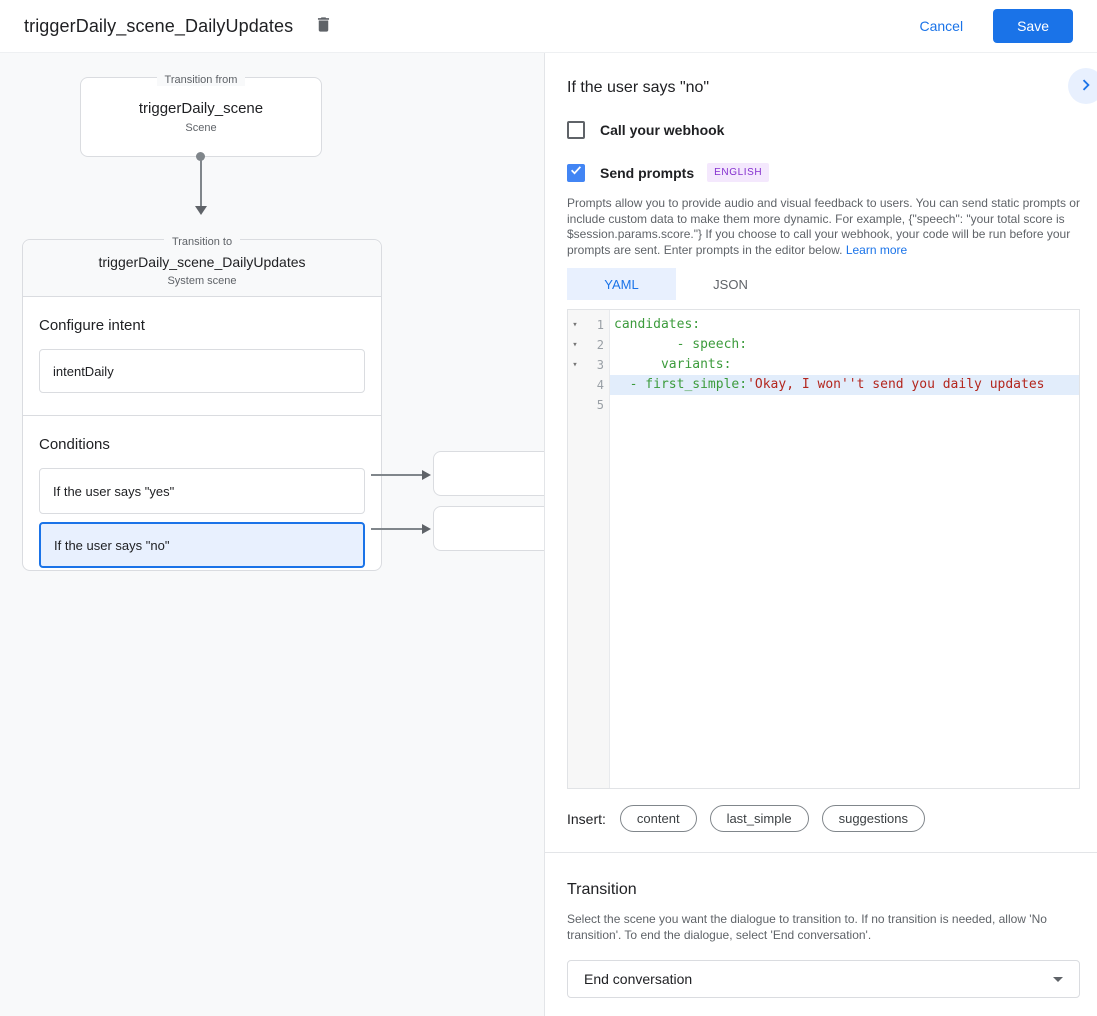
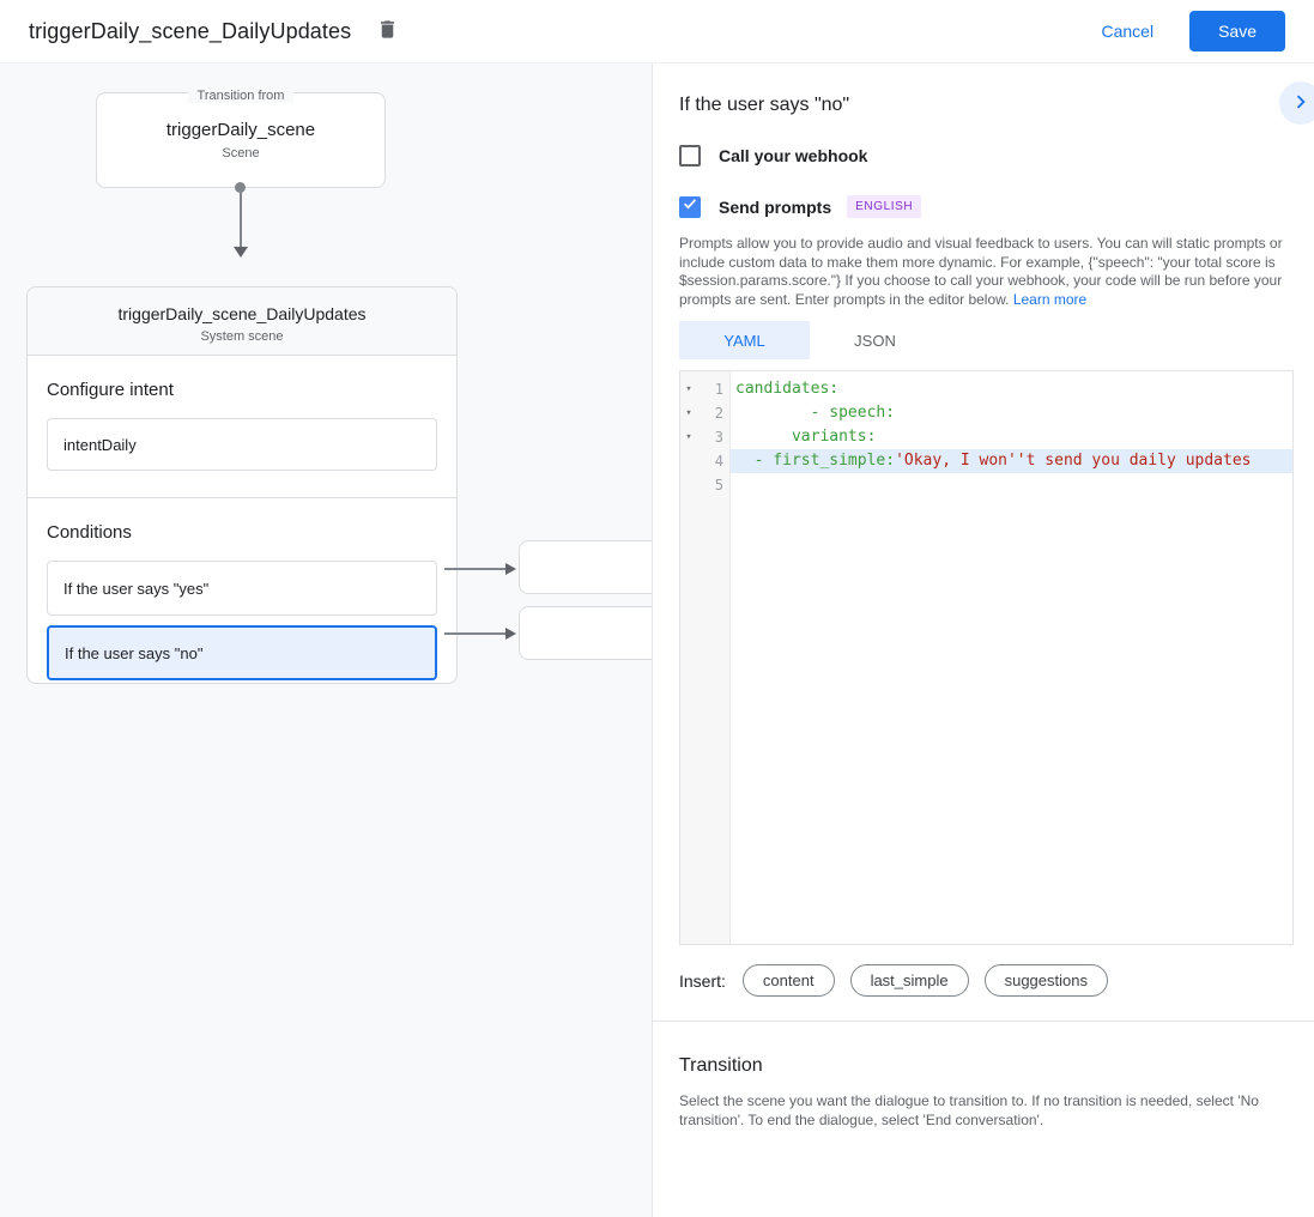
  triggerDaily_scene_DailyUpdates
  Cancel
  Save
  Transition from
  triggerDaily_scene
  Scene
- Transition to
  triggerDaily_scene_DailyUpdates
  System scene
  Configure intent
  intentDaily
  Conditions
  If the user says "yes"
  If the user says "no"
  If the user says "no"
  Call your webhook
  Send prompts
  ENGLISH
- Prompts allow you to provide audio and visual feedback to users. You can send static prompts or include custom data to make them more dynamic. For example, {"speech": "your total score is $session.params.score."} If you choose to call your webhook, your code will be run before your prompts are sent. Enter prompts in the editor below. Learn more
+ Prompts allow you to provide audio and visual feedback to users. You can will static prompts or include custom data to make them more dynamic. For example, {"speech": "your total score is $session.params.score."} If you choose to call your webhook, your code will be run before your prompts are sent. Enter prompts in the editor below. Learn more
  YAML
  JSON
  ▾
  1
  ▾
  2
  ▾
  3
  4
  5
  candidates:
  - speech:
  variants:
  - first_simple:'Okay, I won''t send you daily updates
  Insert:
  content last_simple suggestions
  Transition
- Select the scene you want the dialogue to transition to. If no transition is needed, allow 'No transition'. To end the dialogue, select 'End conversation'.
+ Select the scene you want the dialogue to transition to. If no transition is needed, select 'No transition'. To end the dialogue, select 'End conversation'.
- End conversation
